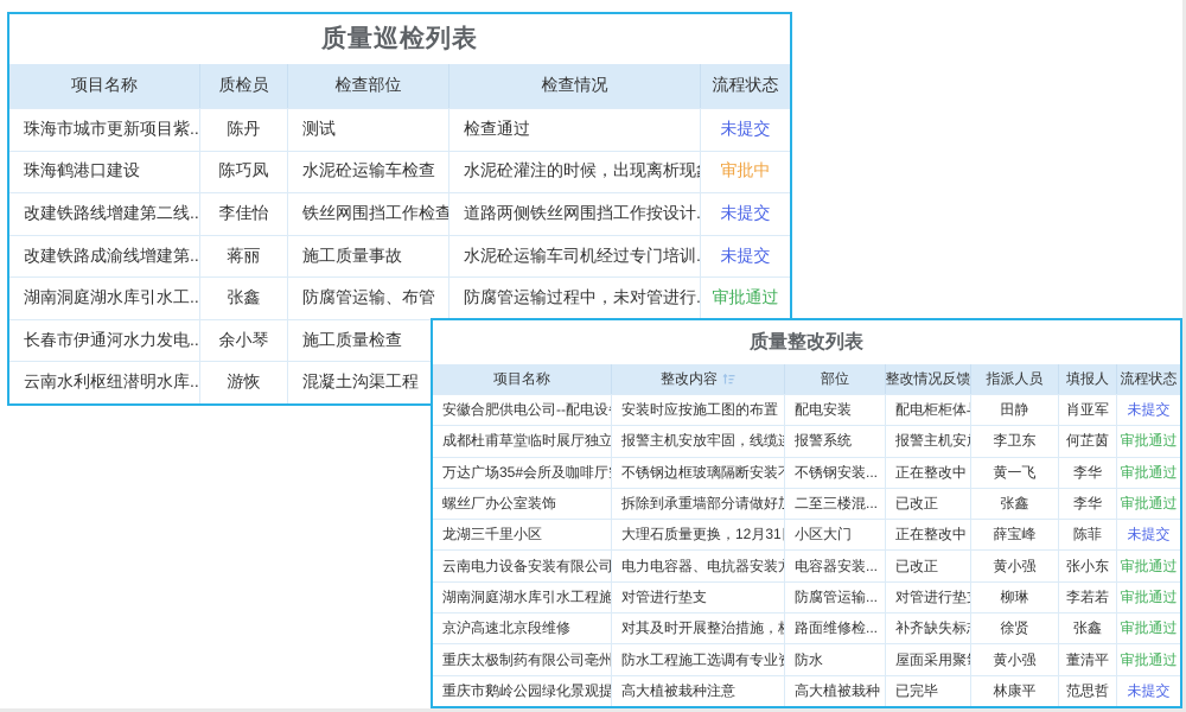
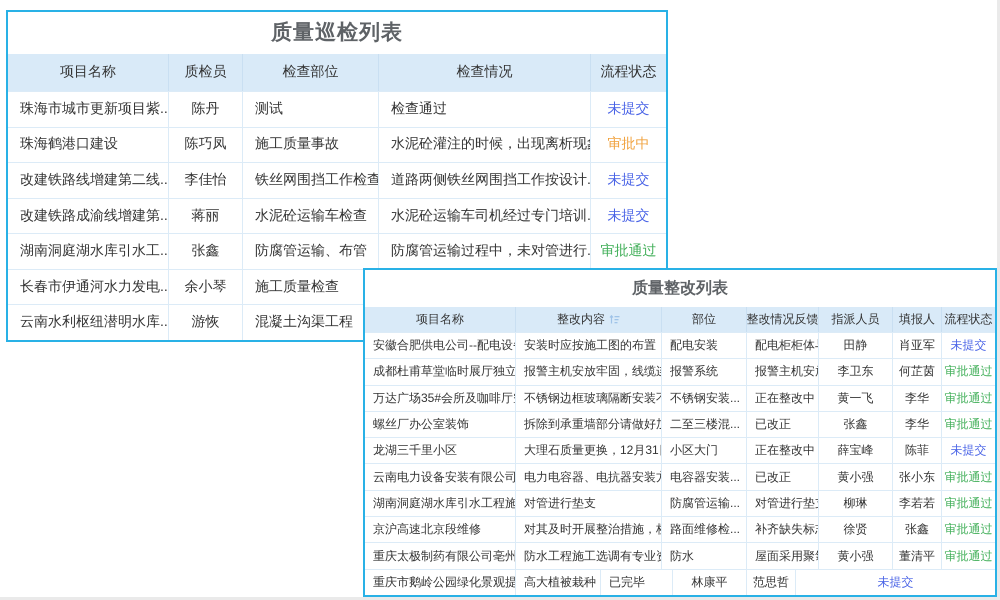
  质量巡检列表
  项目名称
  质检员
  检查部位
  检查情况
  流程状态
  珠海市城市更新项目紫..
  陈丹
  测试
  检查通过
  未提交
  珠海鹤港口建设
  陈巧凤
- 水泥砼运输车检查
+ 施工质量事故
  水泥砼灌注的时候，出现离析现
  审批中
  改建铁路线增建第二线..
  李佳怡
  铁丝网围挡工作检查
  道路两侧铁丝网围挡工作按设计.
  未提交
  改建铁路成渝线增建第..
  蒋丽
- 施工质量事故
+ 水泥砼运输车检查
  水泥砼运输车司机经过专门培训.
  未提交
  湖南洞庭湖水库引水工..
  张鑫
  防腐管运输、布管
  防腐管运输过程中，未对管进行.
  审批通过
  长春市伊通河水力发电..
  余小琴
  施工质量检查
  云南水利枢纽潜明水库..
  游恢
  混凝土沟渠工程
  质量整改列表
  项目名称
  整改内容
  部位
  整改情况反馈
  指派人员
  填报人
  流程状态
  安徽合肥供电公司--配电设
  配电安装
  田静
  肖亚军
  未提交
  成都杜甫草堂临时展厅独立
  报警系统
  李卫东
  何芷茵
  审批通过
  万达广场35#会所及咖啡厅
  不锈钢安装...
  正在整改中
  黄一飞
  李华
  审批通过
  螺丝厂办公室装饰
  二至三楼混...
  已改正
  张鑫
  李华
  审批通过
  龙湖三千里小区
  大理石质量更换，12月31
  小区大门
  正在整改中
  薛宝峰
  陈菲
  未提交
  云南电力设备安装有限公司
  电容器安装...
  已改正
  黄小强
  张小东
  审批通过
  湖南洞庭湖水库引水工程施
  对管进行垫支
  防腐管运输...
  对管进行垫
  柳琳
  李若若
  审批通过
  京沪高速北京段维修
  路面维修检...
  徐贤
  张鑫
  审批通过
  重庆太极制药有限公司亳州
  防水
  黄小强
  董清平
  审批通过
  重庆市鹅岭公园绿化景观提
- 高大植被栽种注意
  高大植被栽种
  已完毕
  林康平
  范思哲
  未提交
